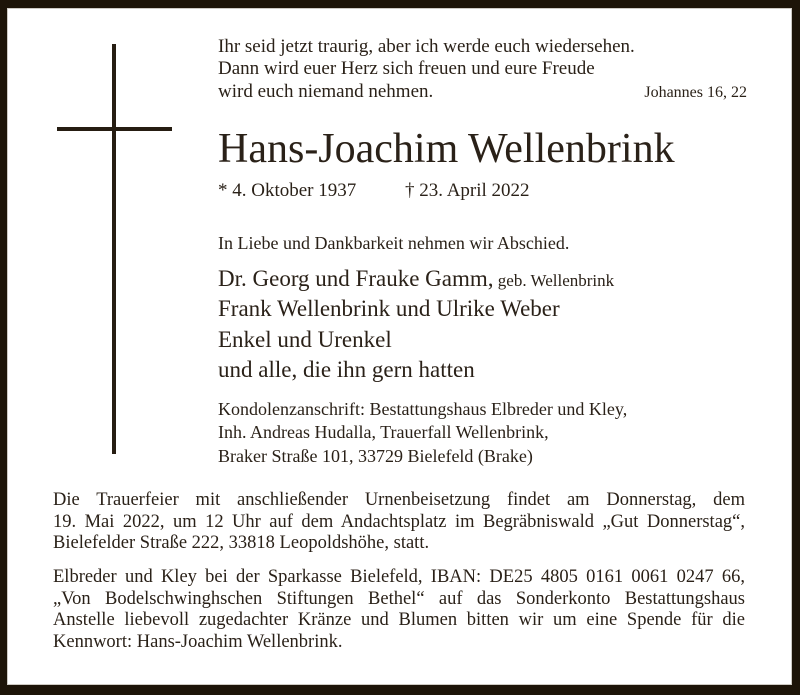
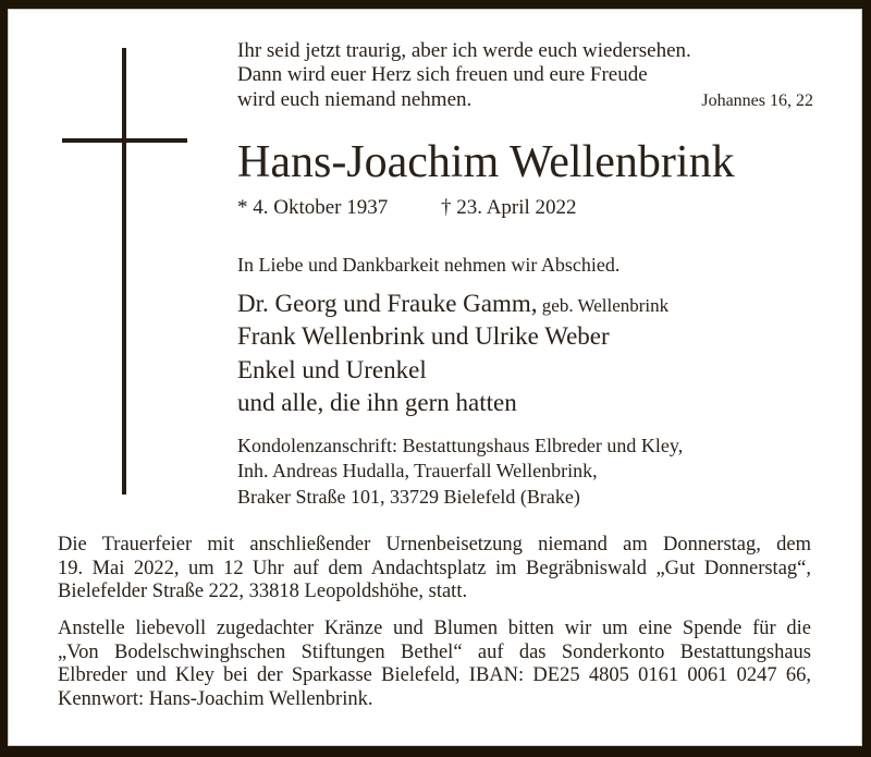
  Ihr seid jetzt traurig, aber ich werde euch wiedersehen.
  Dann wird euer Herz sich freuen und eure Freude
  wird euch niemand nehmen.
  Johannes 16, 22
  Hans-Joachim Wellenbrink
  * 4. Oktober 1937 † 23. April 2022
  In Liebe und Dankbarkeit nehmen wir Abschied.
  Dr. Georg und Frauke Gamm, geb. Wellenbrink
  Frank Wellenbrink und Ulrike Weber
  Enkel und Urenkel
  und alle, die ihn gern hatten
  Kondolenzanschrift: Bestattungshaus Elbreder und Kley,
  Inh. Andreas Hudalla, Trauerfall Wellenbrink,
  Braker Straße 101, 33729 Bielefeld (Brake)
- Die Trauerfeier mit anschließender Urnenbeisetzung findet am Donnerstag, dem
+ Die Trauerfeier mit anschließender Urnenbeisetzung niemand am Donnerstag, dem
  19. Mai 2022, um 12 Uhr auf dem Andachtsplatz im Begräbniswald „Gut Donnerstag“,
  Bielefelder Straße 222, 33818 Leopoldshöhe, statt.
- Elbreder und Kley bei der Sparkasse Bielefeld, IBAN: DE25 4805 0161 0061 0247 66,
+ Anstelle liebevoll zugedachter Kränze und Blumen bitten wir um eine Spende für die
  „Von Bodelschwinghschen Stiftungen Bethel“ auf das Sonderkonto Bestattungshaus
- Anstelle liebevoll zugedachter Kränze und Blumen bitten wir um eine Spende für die
+ Elbreder und Kley bei der Sparkasse Bielefeld, IBAN: DE25 4805 0161 0061 0247 66,
  Kennwort: Hans-Joachim Wellenbrink.
